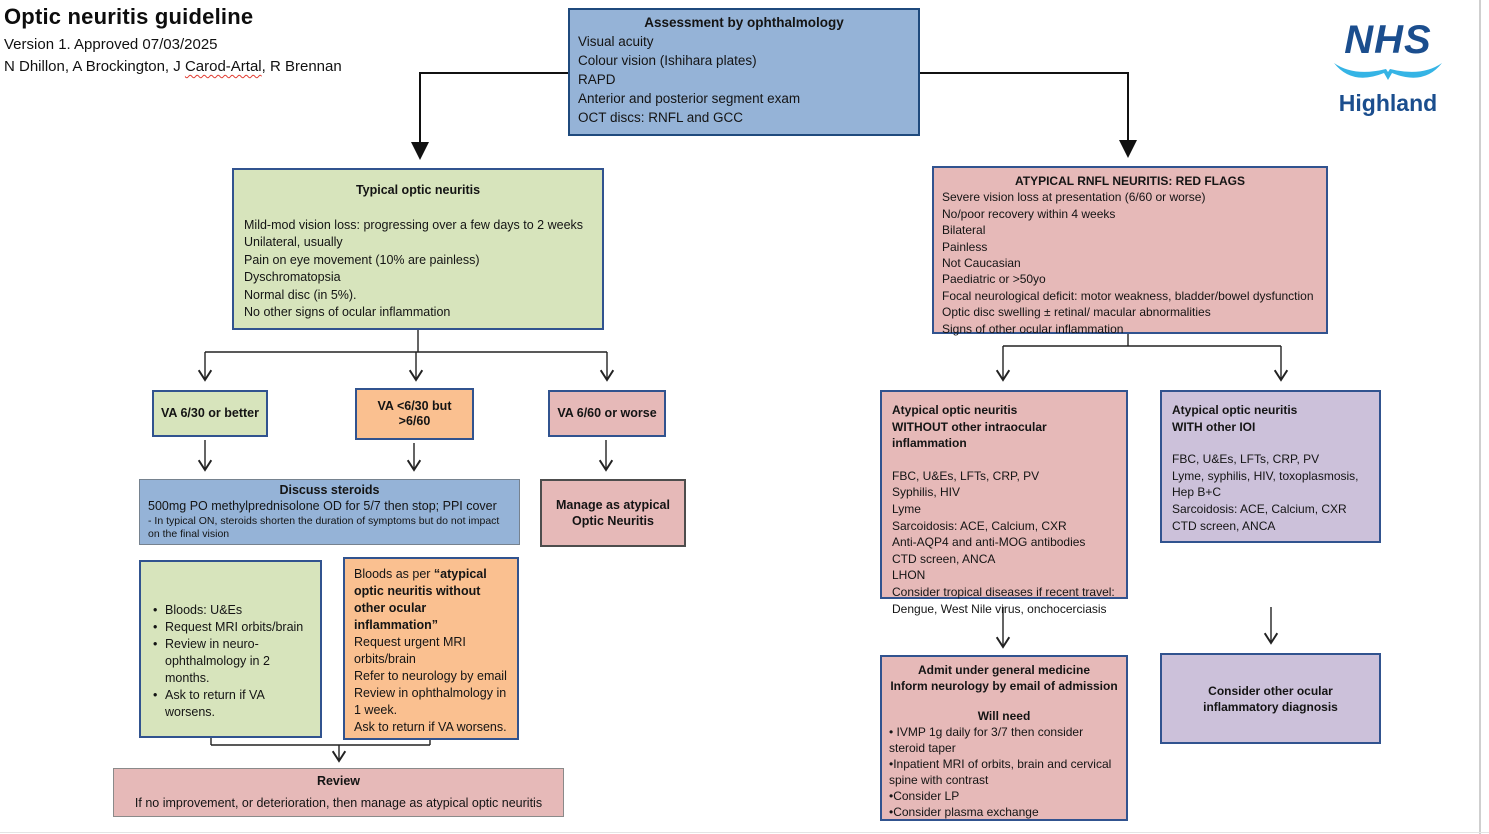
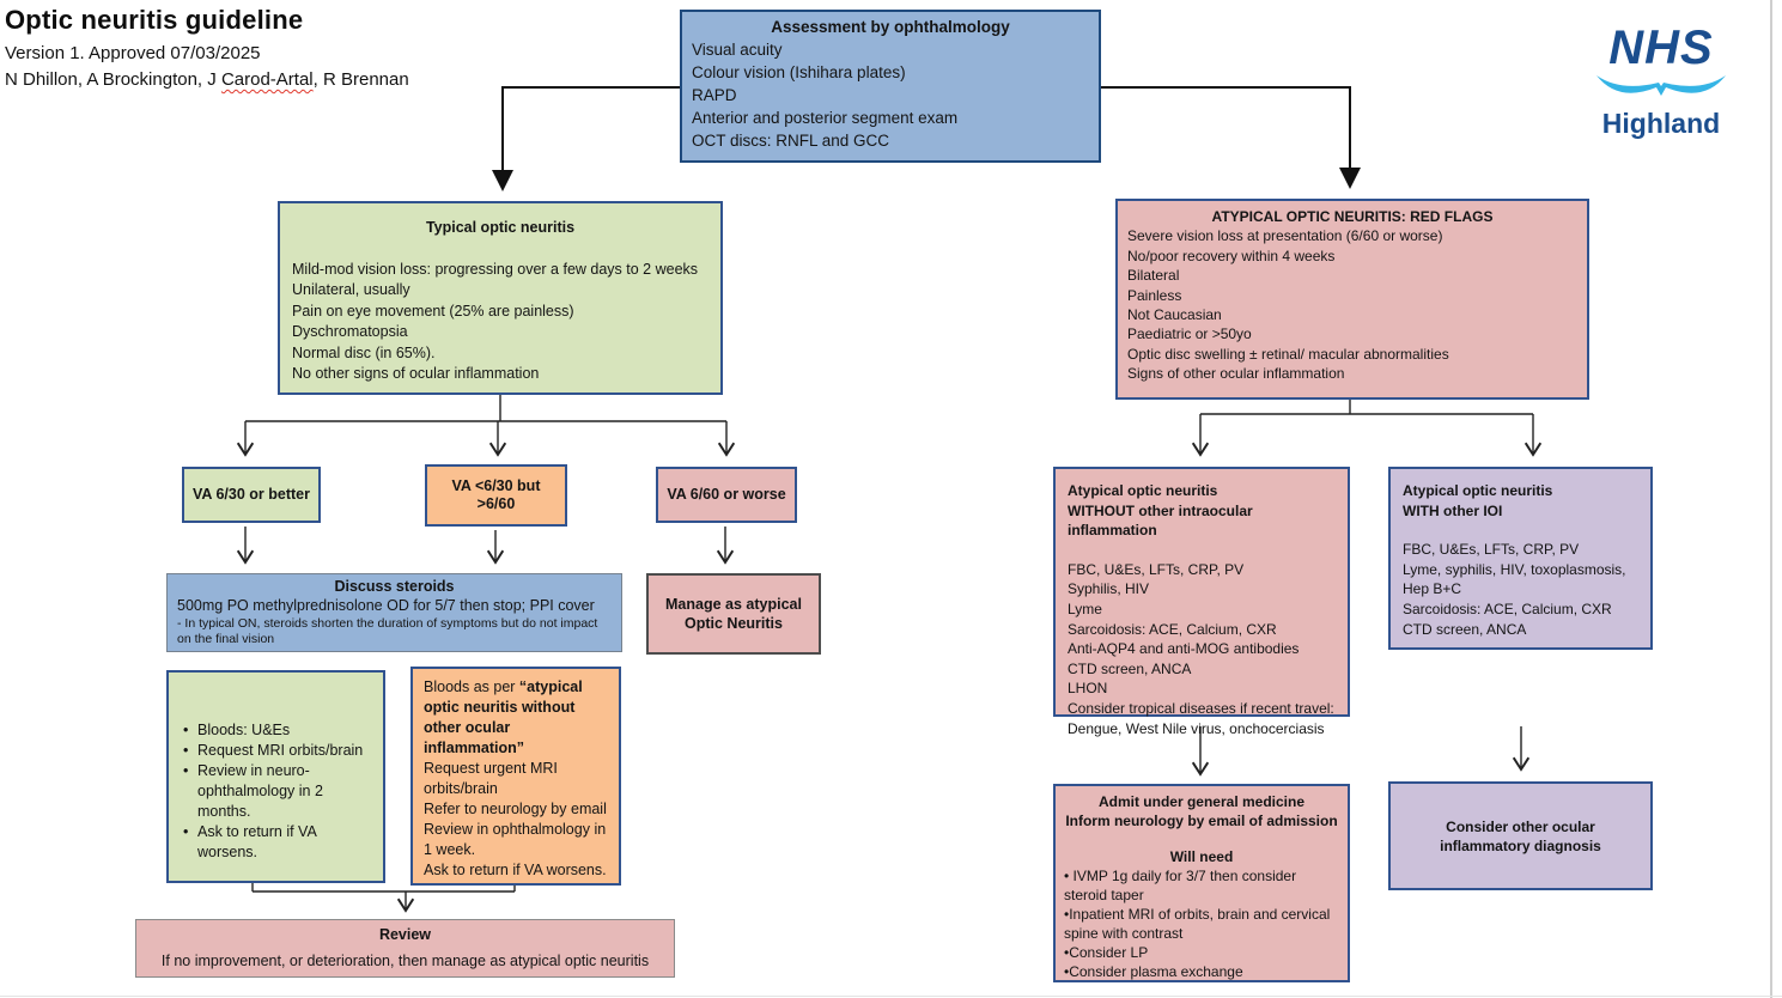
  Optic neuritis guideline
  Version 1. Approved 07/03/2025
  N Dhillon, A Brockington, J Carod-Artal, R Brennan
  NHS
  Highland
  Assessment by ophthalmology
  Visual acuity
  Colour vision (Ishihara plates)
  RAPD
  Anterior and posterior segment exam
  OCT discs: RNFL and GCC
  Typical optic neuritis
  Mild-mod vision loss: progressing over a few days to 2 weeks
  Unilateral, usually
- Pain on eye movement (10% are painless)
+ Pain on eye movement (25% are painless)
  Dyschromatopsia
- Normal disc (in 5%).
+ Normal disc (in 65%).
  No other signs of ocular inflammation
- ATYPICAL RNFL NEURITIS: RED FLAGS
+ ATYPICAL OPTIC NEURITIS: RED FLAGS
  Severe vision loss at presentation (6/60 or worse)
  No/poor recovery within 4 weeks
  Bilateral
  Painless
  Not Caucasian
  Paediatric or >50yo
- Focal neurological deficit: motor weakness, bladder/bowel dysfunction
  Optic disc swelling ± retinal/ macular abnormalities
  Signs of other ocular inflammation
  VA 6/30 or better
  VA <6/30 but
  >6/60
  VA 6/60 or worse
  Discuss steroids
  500mg PO methylprednisolone OD for 5/7 then stop; PPI cover
  - In typical ON, steroids shorten the duration of symptoms but do not impact on the final vision
  Manage as atypical
  Optic Neuritis
  Bloods: U&Es
  Request MRI orbits/brain
  Review in neuro-ophthalmology in 2 months.
  Ask to return if VA worsens.
  Bloods as per “atypical optic neuritis without other ocular inflammation”
  Request urgent MRI orbits/brain
  Refer to neurology by email
  Review in ophthalmology in 1 week.
  Ask to return if VA worsens.
  Review
  If no improvement, or deterioration, then manage as atypical optic neuritis
  Atypical optic neuritis
  WITHOUT other intraocular inflammation
  FBC, U&Es, LFTs, CRP, PV
  Syphilis, HIV
  Lyme
  Sarcoidosis: ACE, Calcium, CXR
  Anti-AQP4 and anti-MOG antibodies
  CTD screen, ANCA
  LHON
  Consider tropical diseases if recent travel:
  Dengue, West Nile virus, onchocerciasis
  Atypical optic neuritis
  WITH other IOI
  FBC, U&Es, LFTs, CRP, PV
  Lyme, syphilis, HIV, toxoplasmosis,
  Hep B+C
  Sarcoidosis: ACE, Calcium, CXR
  CTD screen, ANCA
  Admit under general medicine
  Inform neurology by email of admission
  Will need
  • IVMP 1g daily for 3/7 then consider steroid taper
  •Inpatient MRI of orbits, brain and cervical spine with contrast
  •Consider LP
  •Consider plasma exchange
  Consider other ocular inflammatory diagnosis
